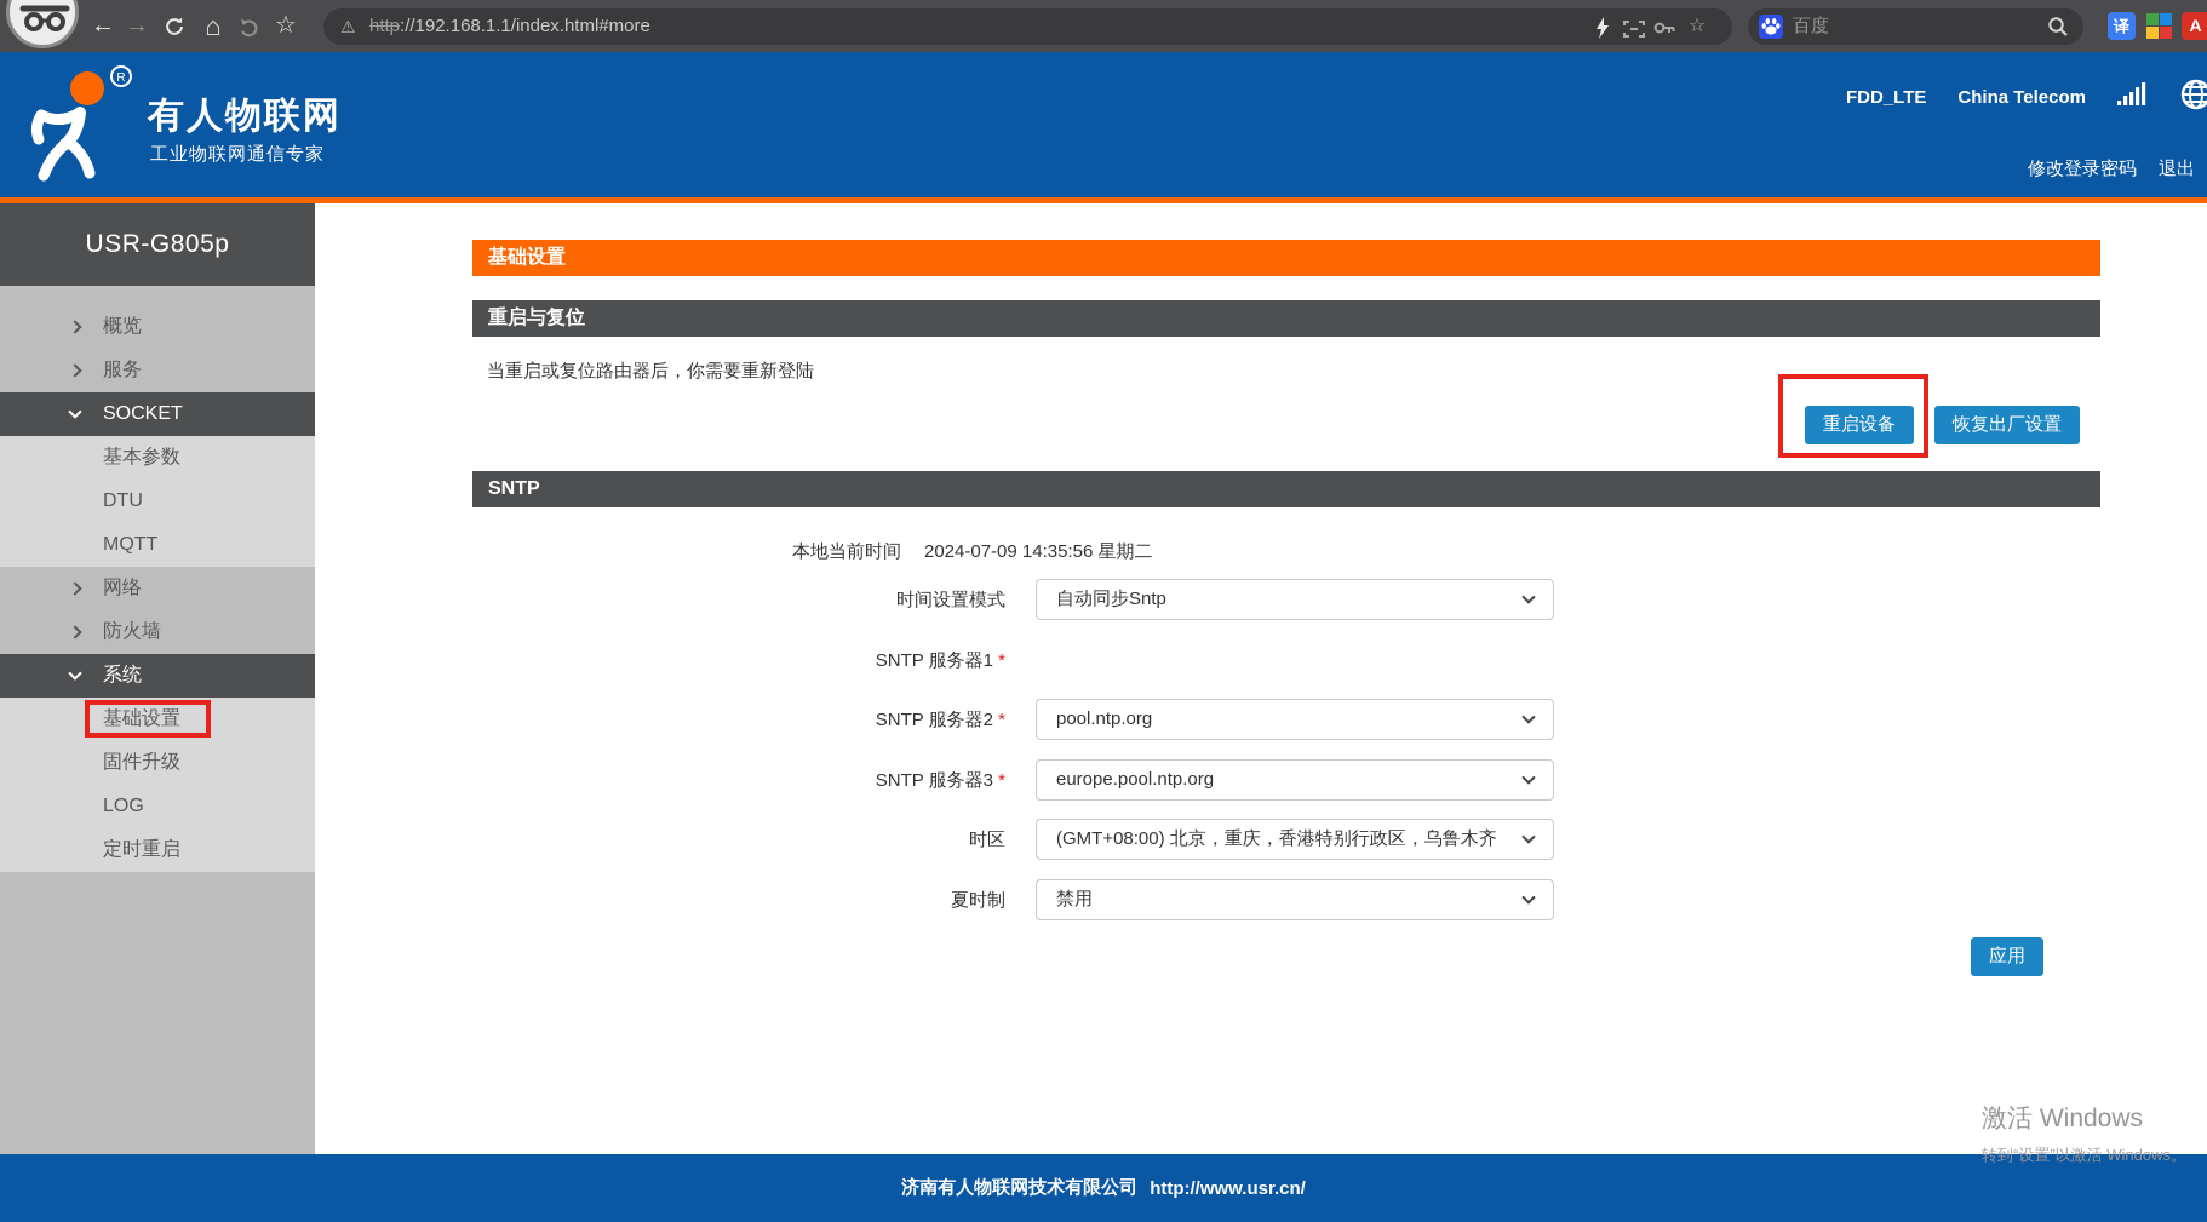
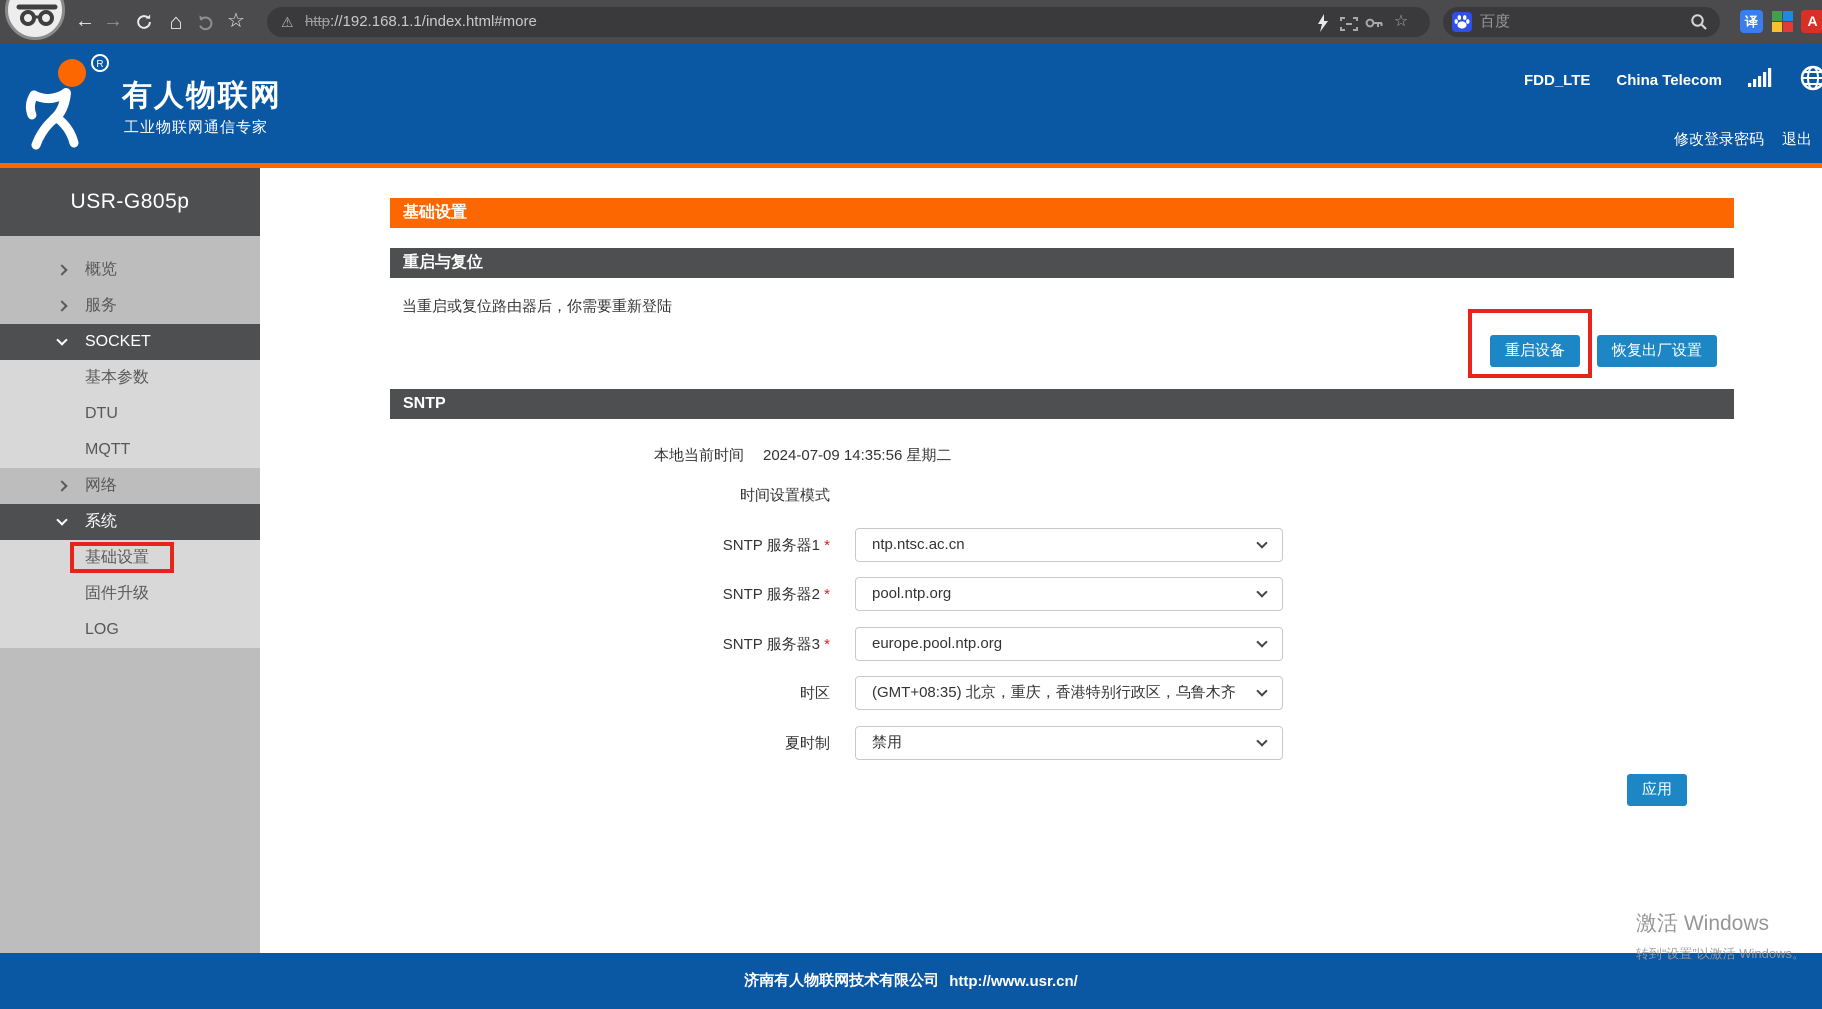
  ←
  →
  ⌂
  ☆
  ⚠
  http://192.168.1.1/index.html#more
  ☆
  百度
  译
  A
  R
  有人物联网
  工业物联网通信专家
  FDD_LTE
  China Telecom
  修改登录密码
  退出
  USR-G805p
  概览
  服务
  SOCKET
  基本参数
  DTU
  MQTT
  网络
- 防火墙
  系统
  基础设置
  固件升级
  LOG
- 定时重启
  基础设置
  重启与复位
  当重启或复位路由器后，你需要重新登陆
  重启设备
  恢复出厂设置
  SNTP
  本地当前时间
  2024-07-09 14:35:56 星期二
  时间设置模式
- 自动同步Sntp
  SNTP 服务器1 *
+ ntp.ntsc.ac.cn
  SNTP 服务器2 *
  pool.ntp.org
  SNTP 服务器3 *
  europe.pool.ntp.org
  时区
- (GMT+08:00) 北京，重庆，香港特别行政区，乌鲁木齐
+ (GMT+08:35) 北京，重庆，香港特别行政区，乌鲁木齐
  夏时制
  禁用
  应用
  激活 Windows
  转到“设置”以激活 Windows。
  济南有人物联网技术有限公司
  http://www.usr.cn/
